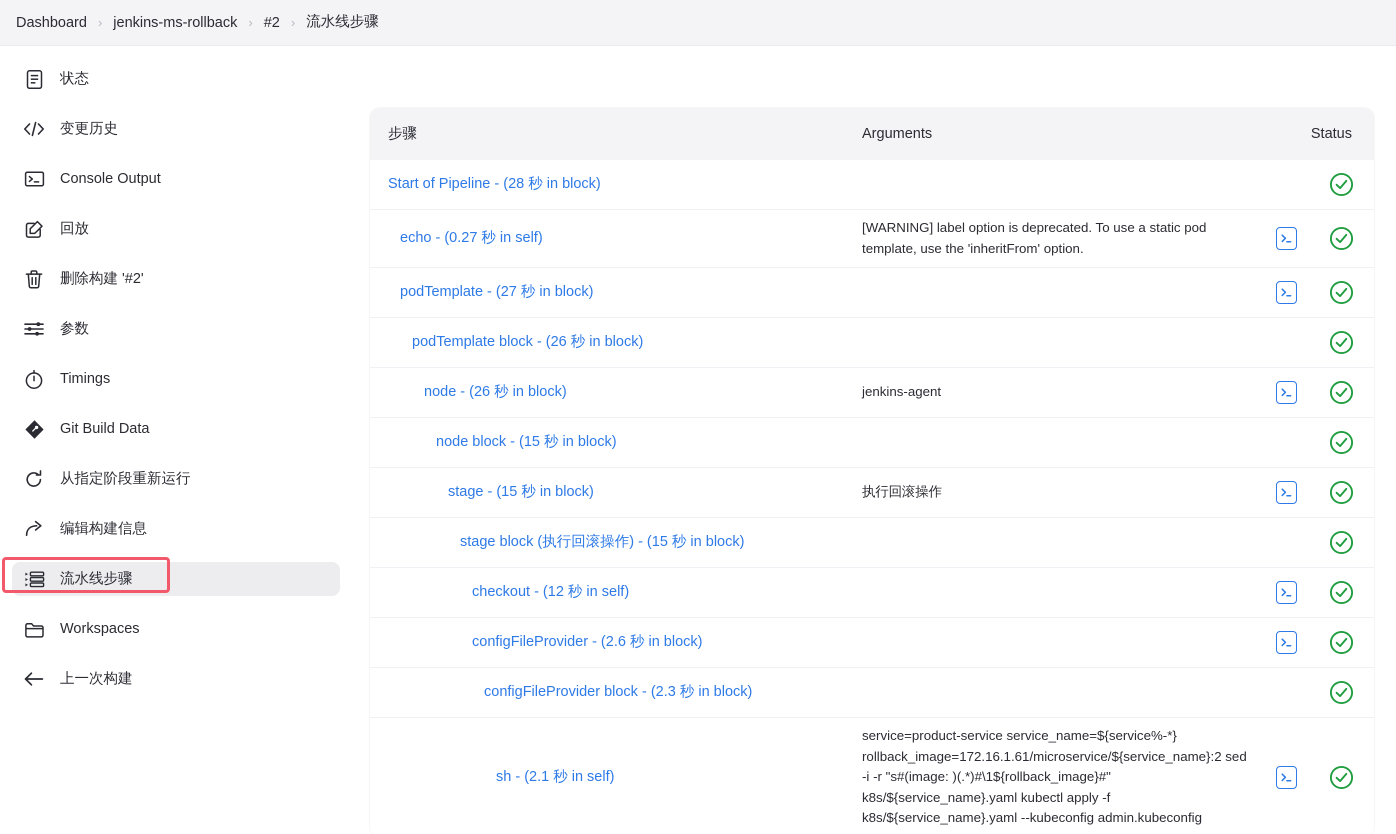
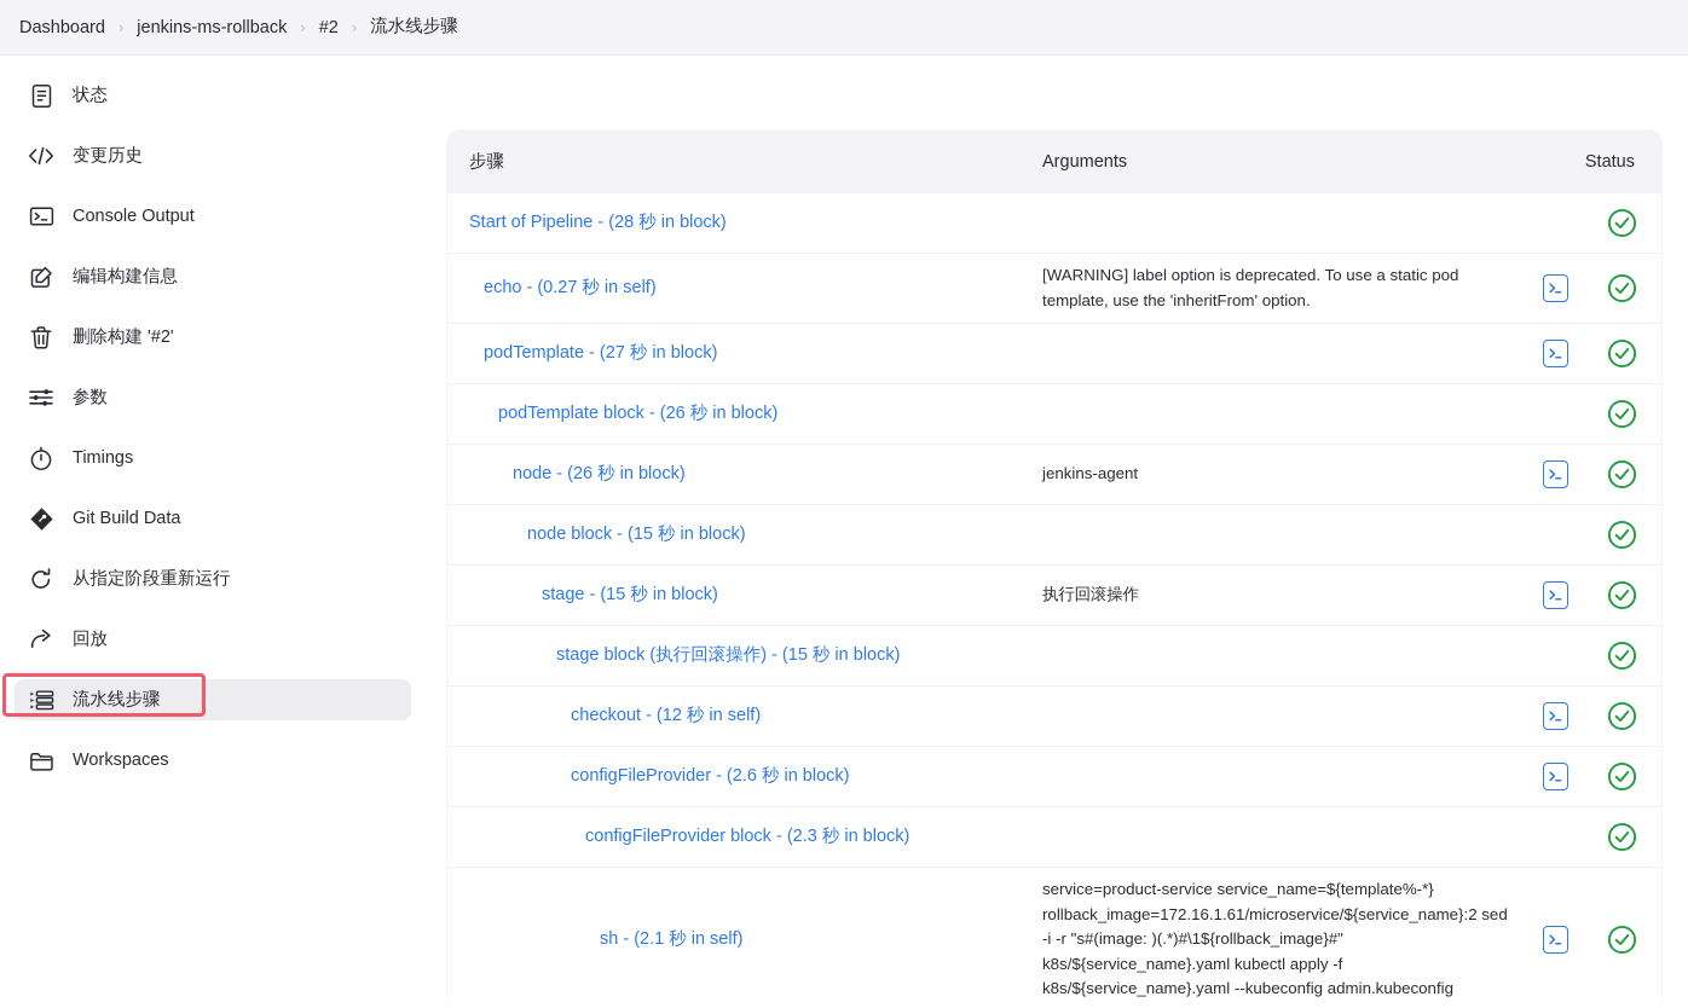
  Dashboard
  ›
  jenkins-ms-rollback
  ›
  #2
  ›
  流水线步骤
  状态
  变更历史
  Console Output
- 回放
+ 编辑构建信息
  删除构建 '#2'
  参数
  Timings
  Git Build Data
  从指定阶段重新运行
- 编辑构建信息
+ 回放
  流水线步骤
  Workspaces
- 上一次构建
  步骤
  Arguments
  Status
  Start of Pipeline - (28 秒 in block)
  echo - (0.27 秒 in self)
  [WARNING] label option is deprecated. To use a static pod template, use the 'inheritFrom' option.
  podTemplate - (27 秒 in block)
  podTemplate block - (26 秒 in block)
  node - (26 秒 in block)
  jenkins-agent
  node block - (15 秒 in block)
  stage - (15 秒 in block)
  执行回滚操作
  stage block (执行回滚操作) - (15 秒 in block)
  checkout - (12 秒 in self)
  configFileProvider - (2.6 秒 in block)
  configFileProvider block - (2.3 秒 in block)
  sh - (2.1 秒 in self)
- service=product-service service_name=${service%-*} rollback_image=172.16.1.61/microservice/${service_name}:2 sed -i -r "s#(image: )(.*)#\1${rollback_image}#" k8s/${service_name}.yaml kubectl apply -f k8s/${service_name}.yaml --kubeconfig admin.kubeconfig
+ service=product-service service_name=${template%-*} rollback_image=172.16.1.61/microservice/${service_name}:2 sed -i -r "s#(image: )(.*)#\1${rollback_image}#" k8s/${service_name}.yaml kubectl apply -f k8s/${service_name}.yaml --kubeconfig admin.kubeconfig
